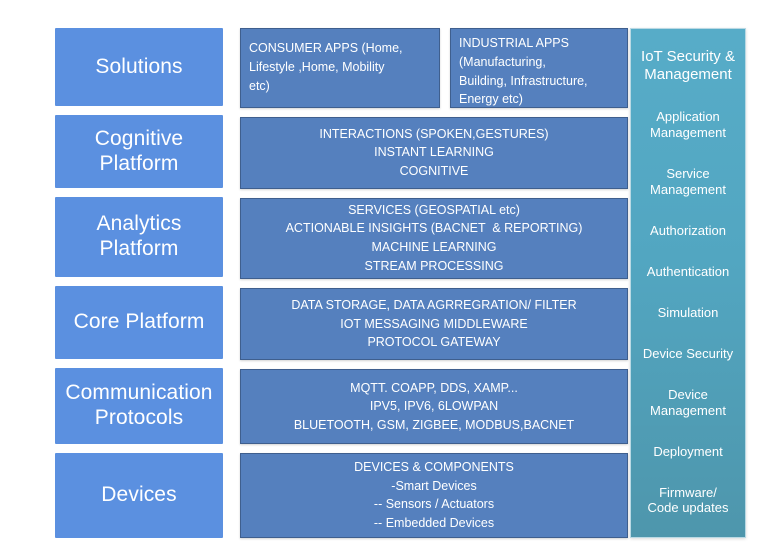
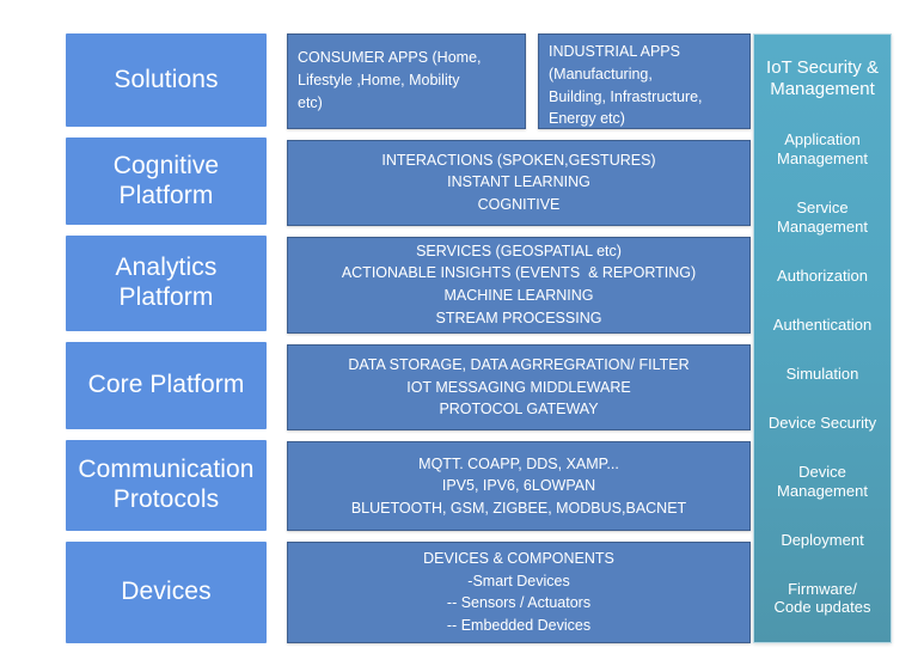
  Solutions
  Cognitive
  Platform
  Analytics
  Platform
  Core Platform
  Communication
  Protocols
  Devices
  CONSUMER APPS (Home,
  Lifestyle ,Home, Mobility
  etc)
  INDUSTRIAL APPS
  (Manufacturing,
  Building, Infrastructure,
  Energy etc)
  INTERACTIONS (SPOKEN,GESTURES)
  INSTANT LEARNING
  COGNITIVE
  SERVICES (GEOSPATIAL etc)
- ACTIONABLE INSIGHTS (BACNET & REPORTING)
+ ACTIONABLE INSIGHTS (EVENTS & REPORTING)
  MACHINE LEARNING
  STREAM PROCESSING
  DATA STORAGE, DATA AGRREGRATION/ FILTER
  IOT MESSAGING MIDDLEWARE
  PROTOCOL GATEWAY
  MQTT. COAPP, DDS, XAMP...
  IPV5, IPV6, 6LOWPAN
  BLUETOOTH, GSM, ZIGBEE, MODBUS,BACNET
  DEVICES & COMPONENTS
  -Smart Devices
  -- Sensors / Actuators
  -- Embedded Devices
  IoT Security &
  Management
  Application
  Management
  Service
  Management
  Authorization
  Authentication
  Simulation
  Device Security
  Device
  Management
  Deployment
  Firmware/
  Code updates
